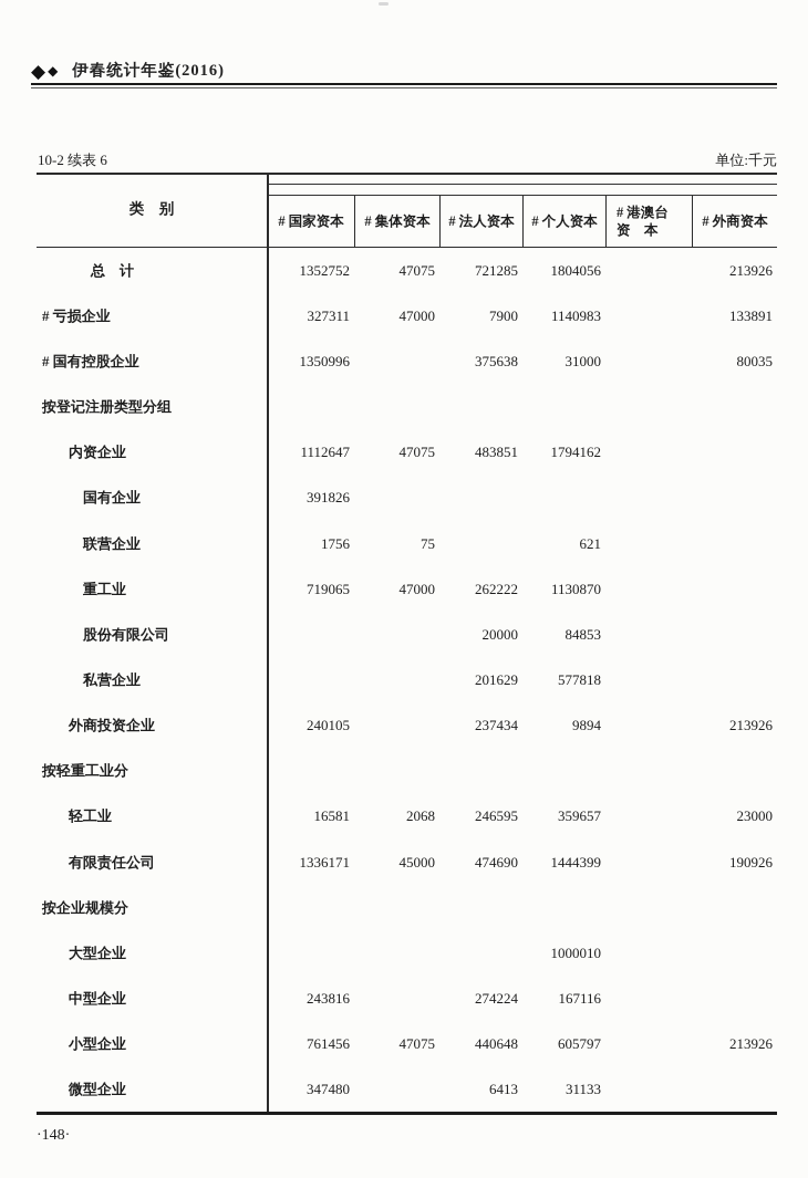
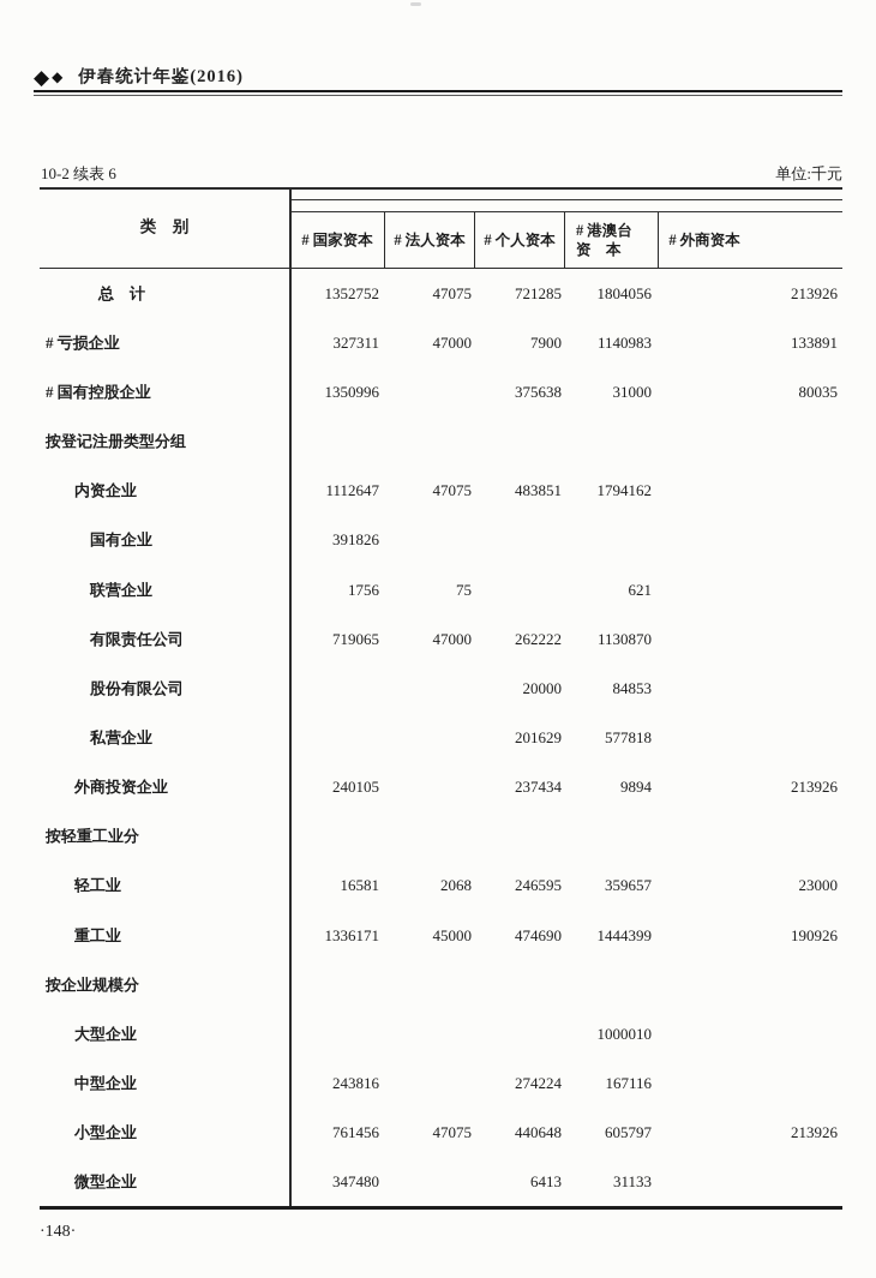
  ◆
  ◆
  伊春统计年鉴(2016)
  10-2 续表 6
  单位:千元
  类 别
  # 国家资本
- # 集体资本
  # 法人资本
  # 个人资本
  # 港澳台
  资 本
  # 外商资本
  总 计
  1352752
  47075
  721285
  1804056
  213926
  # 亏损企业
  327311
  47000
  7900
  1140983
  133891
  # 国有控股企业
  1350996
  375638
  31000
  80035
  按登记注册类型分组
  内资企业
  1112647
  47075
  483851
  1794162
  国有企业
  391826
  联营企业
  1756
  75
  621
- 重工业
+ 有限责任公司
  719065
  47000
  262222
  1130870
  股份有限公司
  20000
  84853
  私营企业
  201629
  577818
  外商投资企业
  240105
  237434
  9894
  213926
  按轻重工业分
  轻工业
  16581
  2068
  246595
  359657
  23000
- 有限责任公司
+ 重工业
  1336171
  45000
  474690
  1444399
  190926
  按企业规模分
  大型企业
  1000010
  中型企业
  243816
  274224
  167116
  小型企业
  761456
  47075
  440648
  605797
  213926
  微型企业
  347480
  6413
  31133
  ·148·
